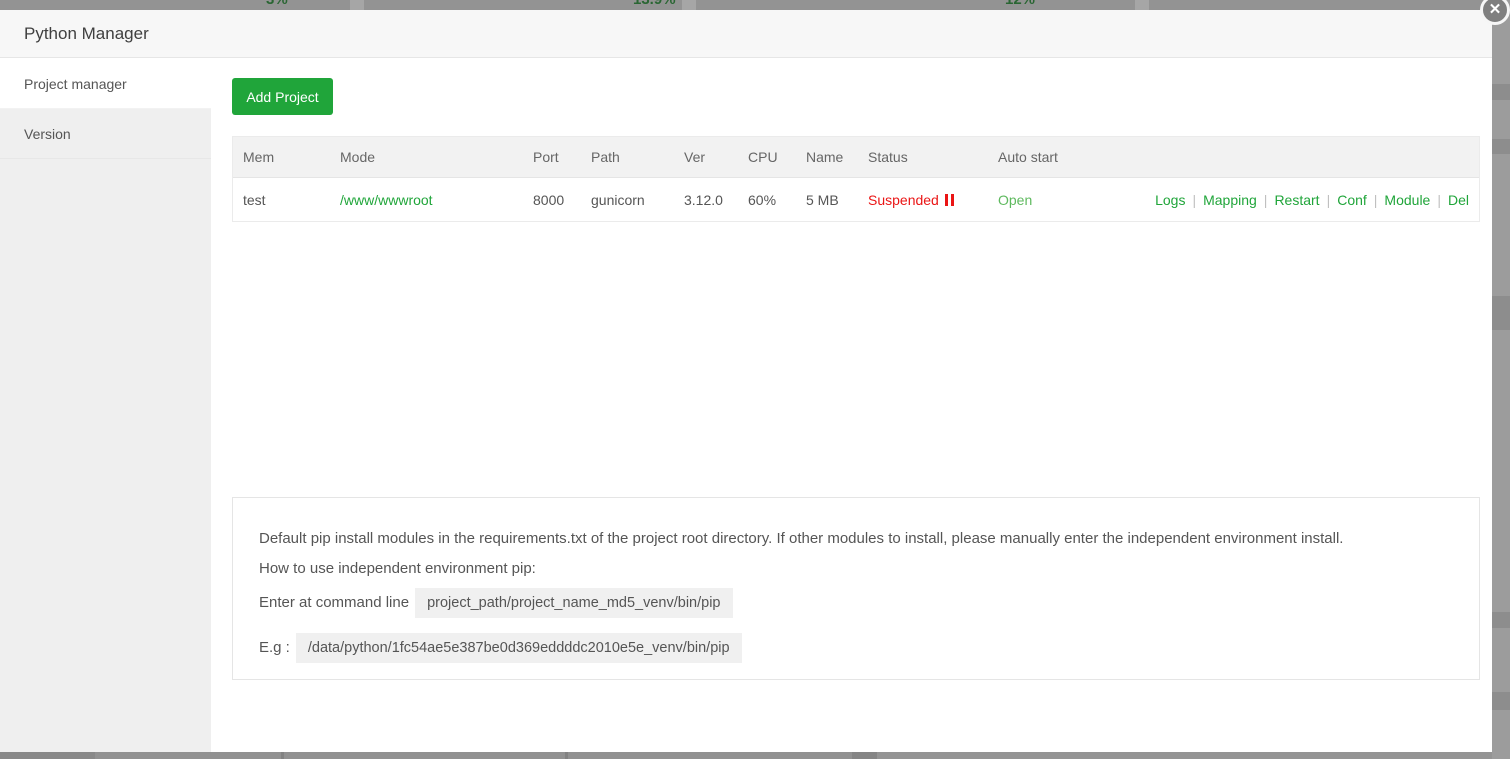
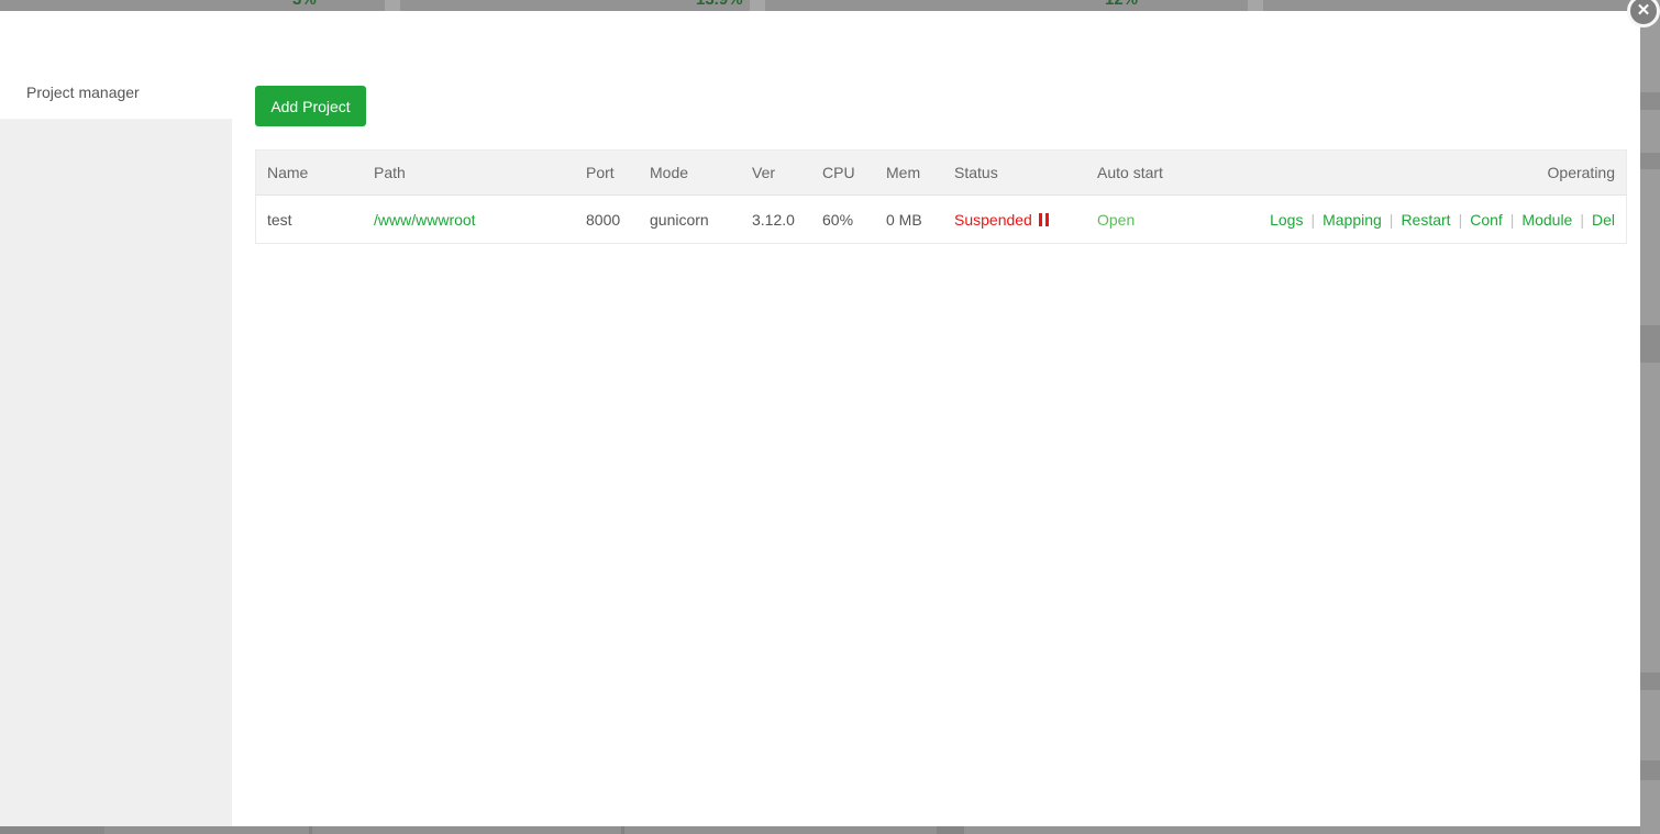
- Python Manager
  Project manager
- Version
  Add Project
- Mem
+ Name
- Mode
+ Path
  Port
- Path
+ Mode
  Ver
  CPU
- Name
+ Mem
  Status
  Auto start
+ Operating
  test
  /www/wwwroot
  8000
  gunicorn
  3.12.0
  60%
- 5 MB
+ 0 MB
  Suspended
  Open
  Logs | Mapping | Restart | Conf | Module | Del
- Default pip install modules in the requirements.txt of the project root directory. If other modules to install, please manually enter the independent environment install.
- How to use independent environment pip:
- Enter at command line project_path/project_name_md5_venv/bin/pip
- E.g : /data/python/1fc54ae5e387be0d369eddddc2010e5e_venv/bin/pip
  ✕
